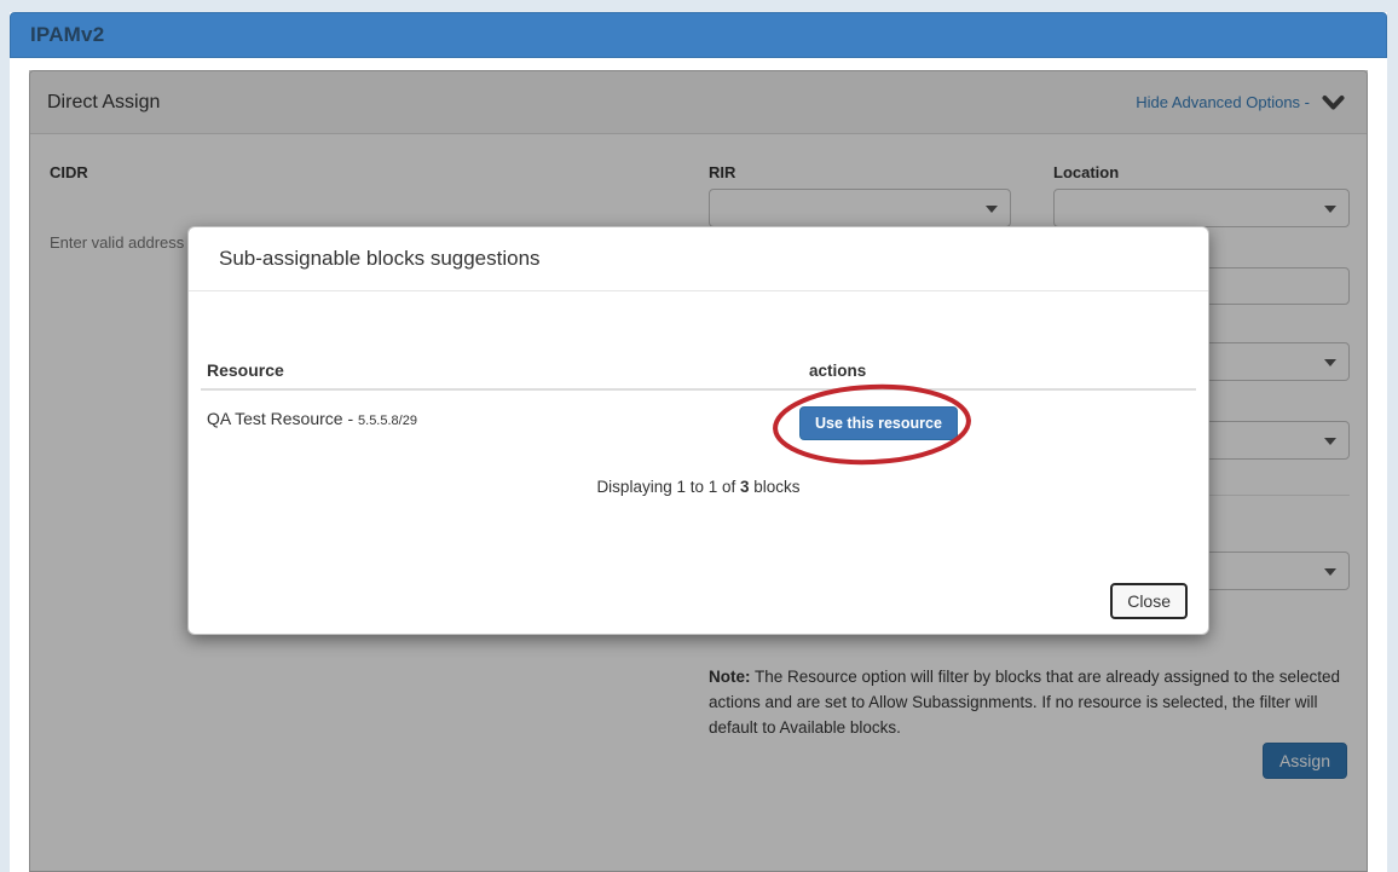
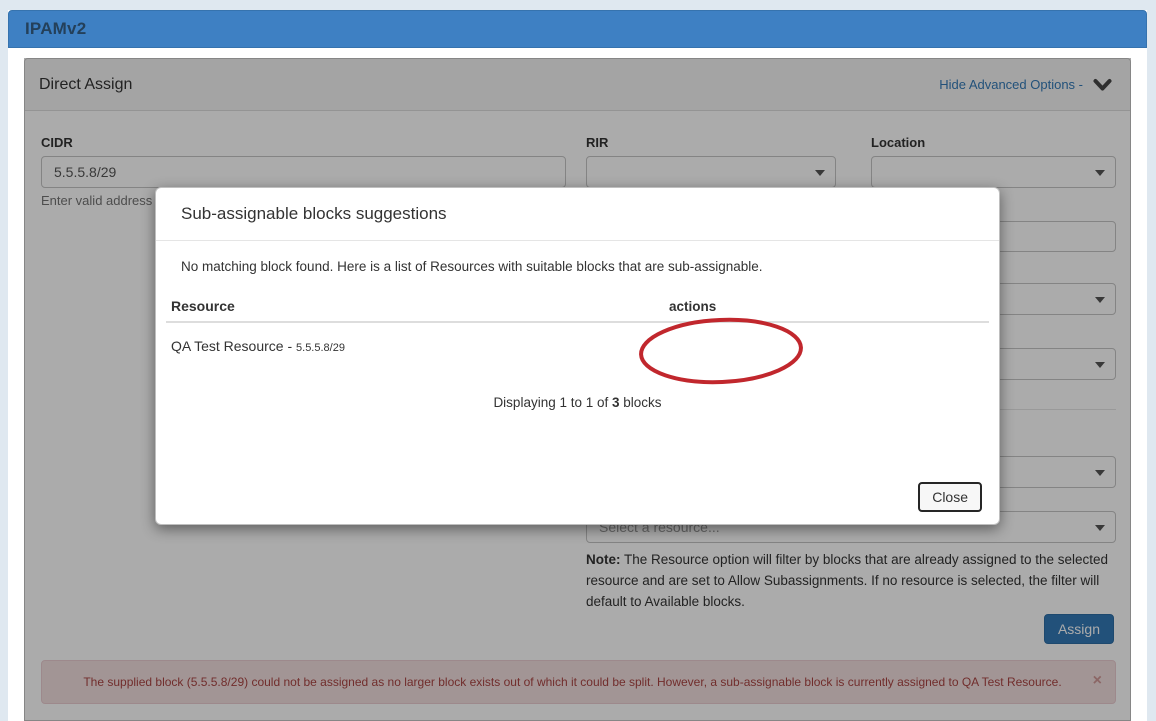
  IPAMv2
  Direct Assign
  Hide Advanced Options -
  CIDR
+ 5.5.5.8/29
  Enter valid address
  RIR
  Location
+ Select a resource...
- Note: The Resource option will filter by blocks that are already assigned to the selected actions and are set to Allow Subassignments. If no resource is selected, the filter will default to Available blocks.
+ Note: The Resource option will filter by blocks that are already assigned to the selected resource and are set to Allow Subassignments. If no resource is selected, the filter will default to Available blocks.
  Assign
+ The supplied block (5.5.5.8/29) could not be assigned as no larger block exists out of which it could be split. However, a sub-assignable block is currently assigned to QA Test Resource.
+ ×
  Sub-assignable blocks suggestions
+ No matching block found. Here is a list of Resources with suitable blocks that are sub-assignable.
  Resource
  actions
  QA Test Resource - 5.5.5.8/29
- Use this resource
  Displaying 1 to 1 of 3 blocks
  Close
